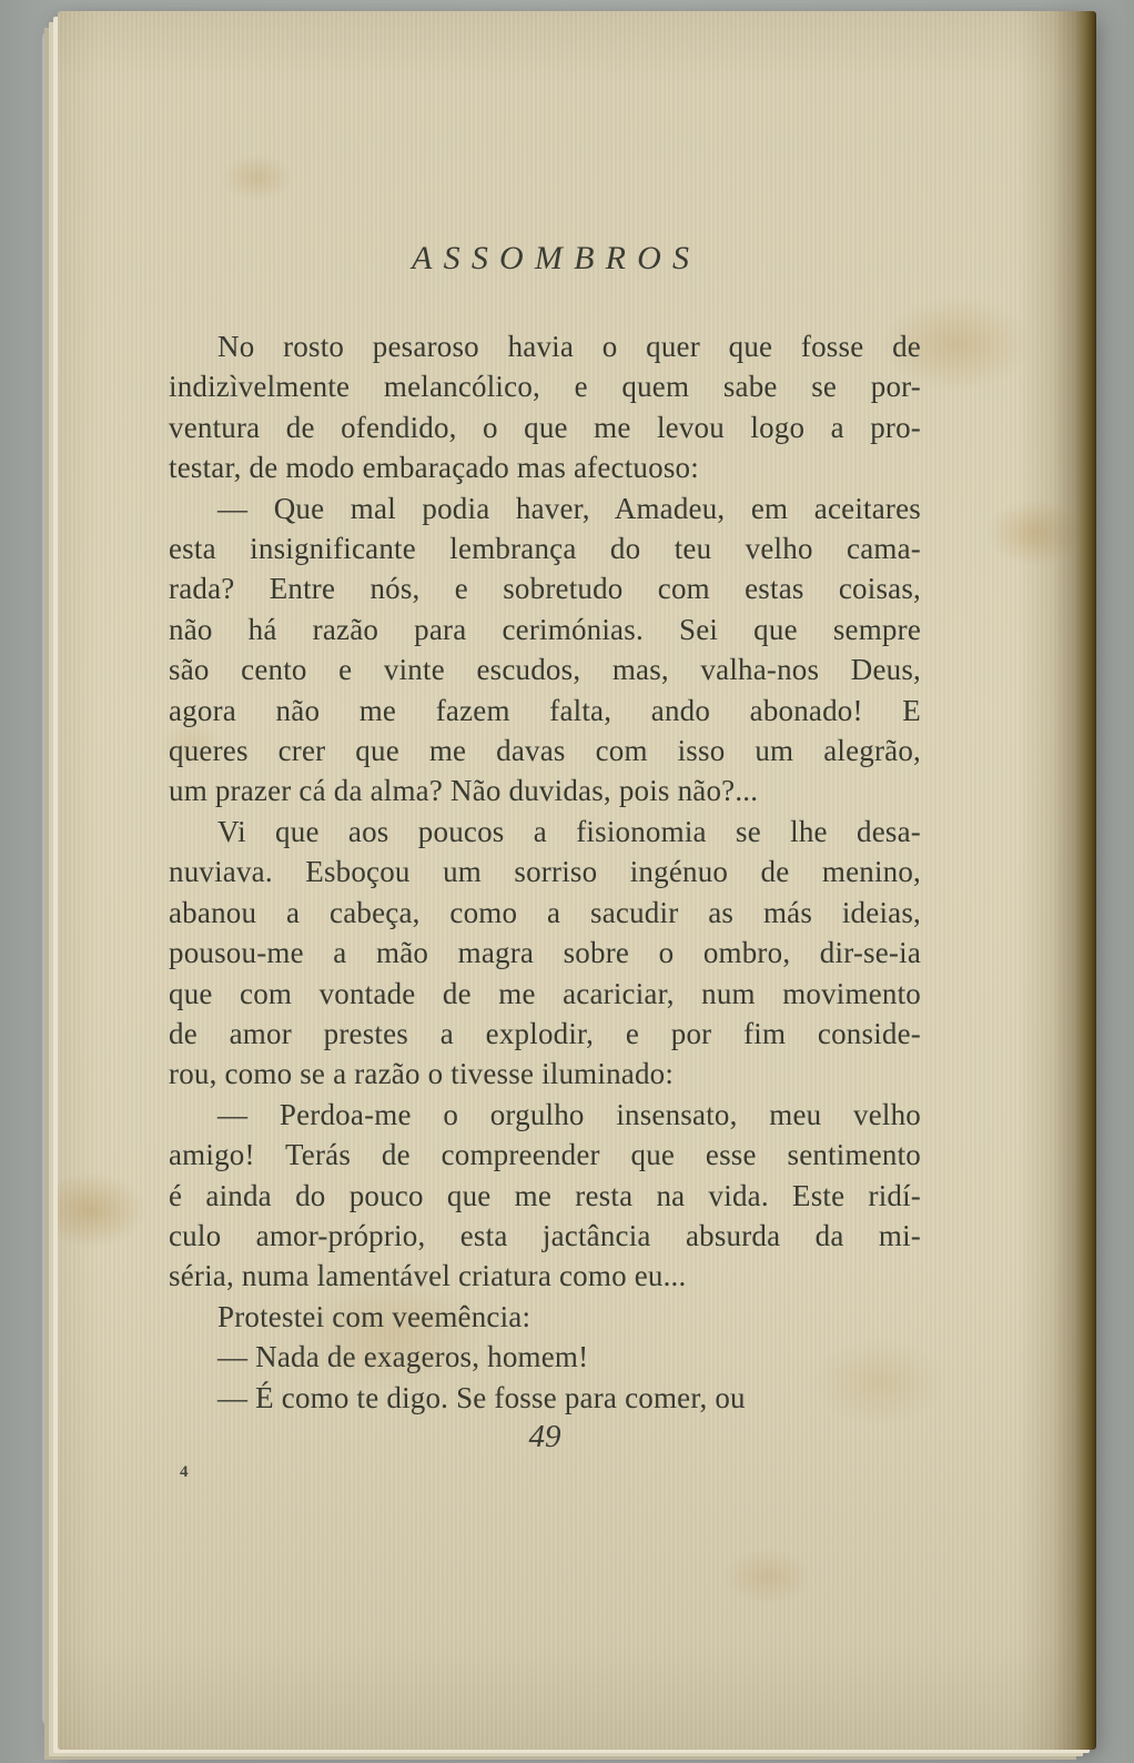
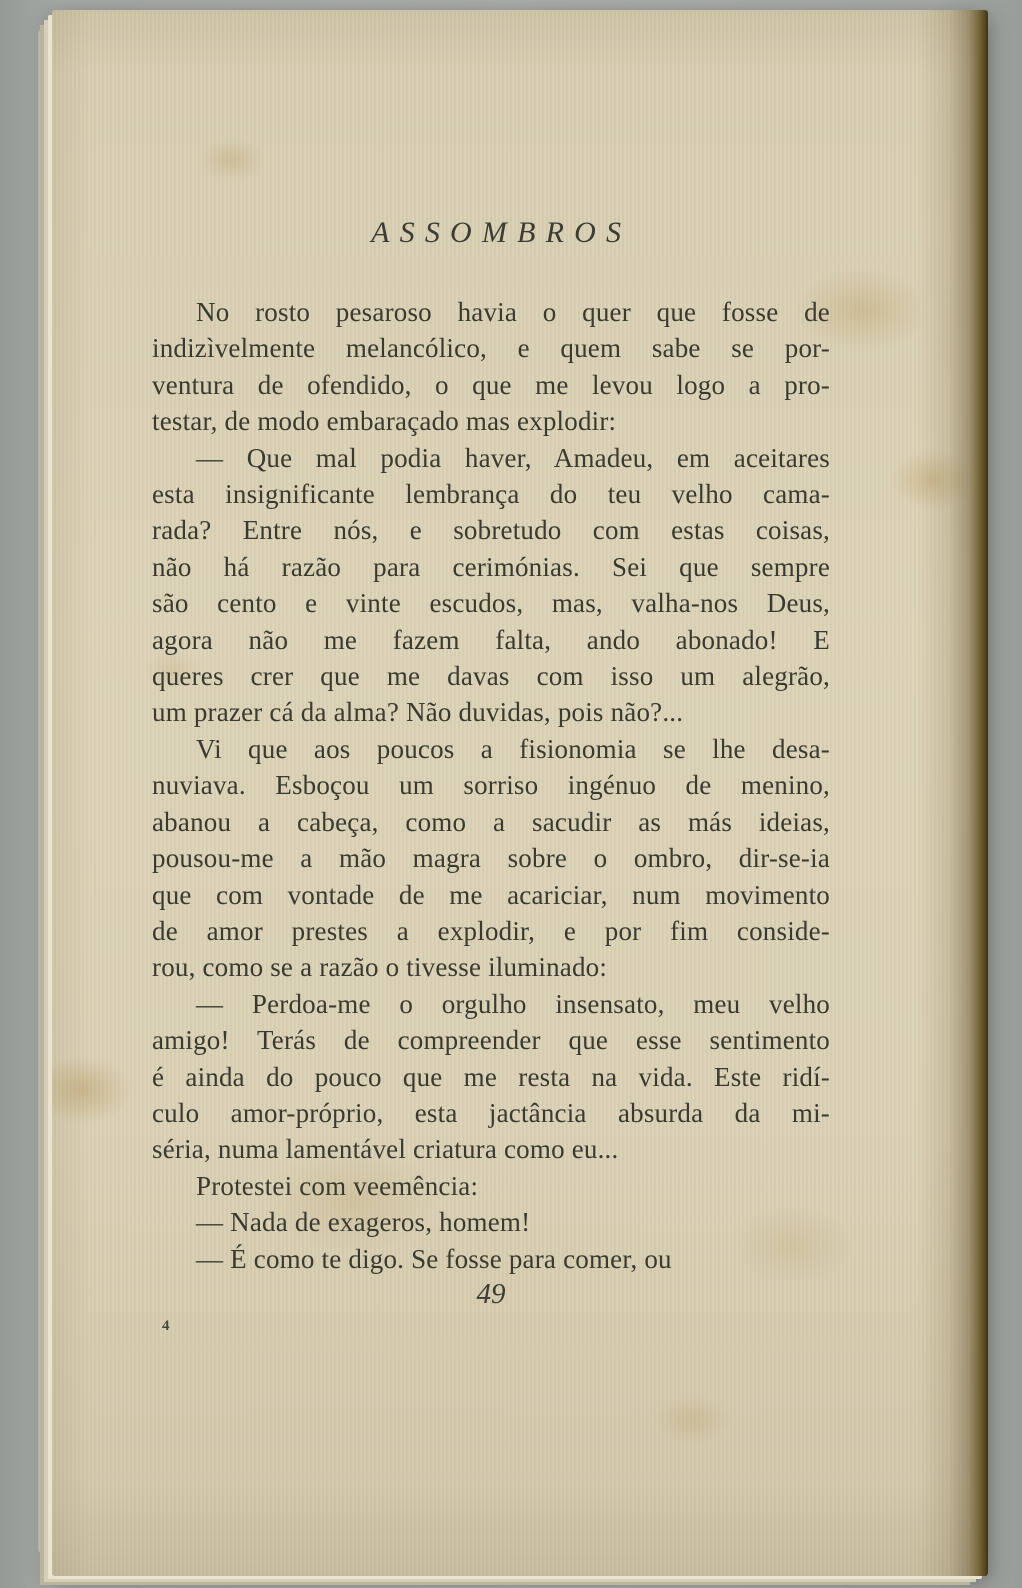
  ASSOMBROS
  No rosto pesaroso havia o quer que fosse de
  indizìvelmente melancólico, e quem sabe se por-
  ventura de ofendido, o que me levou logo a pro-
- testar, de modo embaraçado mas afectuoso:
+ testar, de modo embaraçado mas explodir:
  — Que mal podia haver, Amadeu, em aceitares
  esta insignificante lembrança do teu velho cama-
  rada? Entre nós, e sobretudo com estas coisas,
  não há razão para cerimónias. Sei que sempre
  são cento e vinte escudos, mas, valha-nos Deus,
  agora não me fazem falta, ando abonado! E
  queres crer que me davas com isso um alegrão,
  um prazer cá da alma? Não duvidas, pois não?...
  Vi que aos poucos a fisionomia se lhe desa-
  nuviava. Esboçou um sorriso ingénuo de menino,
  abanou a cabeça, como a sacudir as más ideias,
  pousou-me a mão magra sobre o ombro, dir-se-ia
  que com vontade de me acariciar, num movimento
  de amor prestes a explodir, e por fim conside-
  rou, como se a razão o tivesse iluminado:
  — Perdoa-me o orgulho insensato, meu velho
  amigo! Terás de compreender que esse sentimento
  é ainda do pouco que me resta na vida. Este ridí-
  culo amor-próprio, esta jactância absurda da mi-
  séria, numa lamentável criatura como eu...
  Protestei com veemência:
  — Nada de exageros, homem!
  — É como te digo. Se fosse para comer, ou
  49
  4
